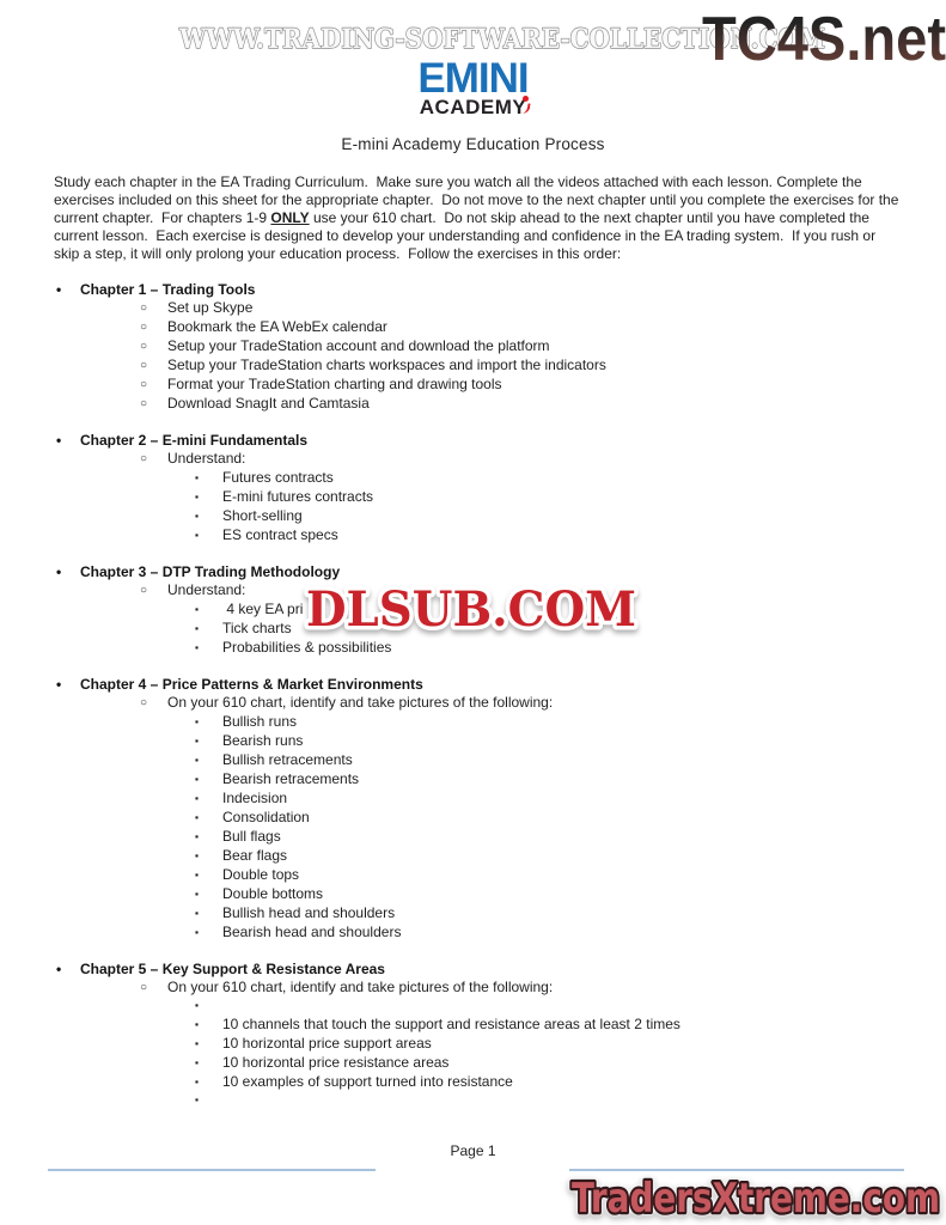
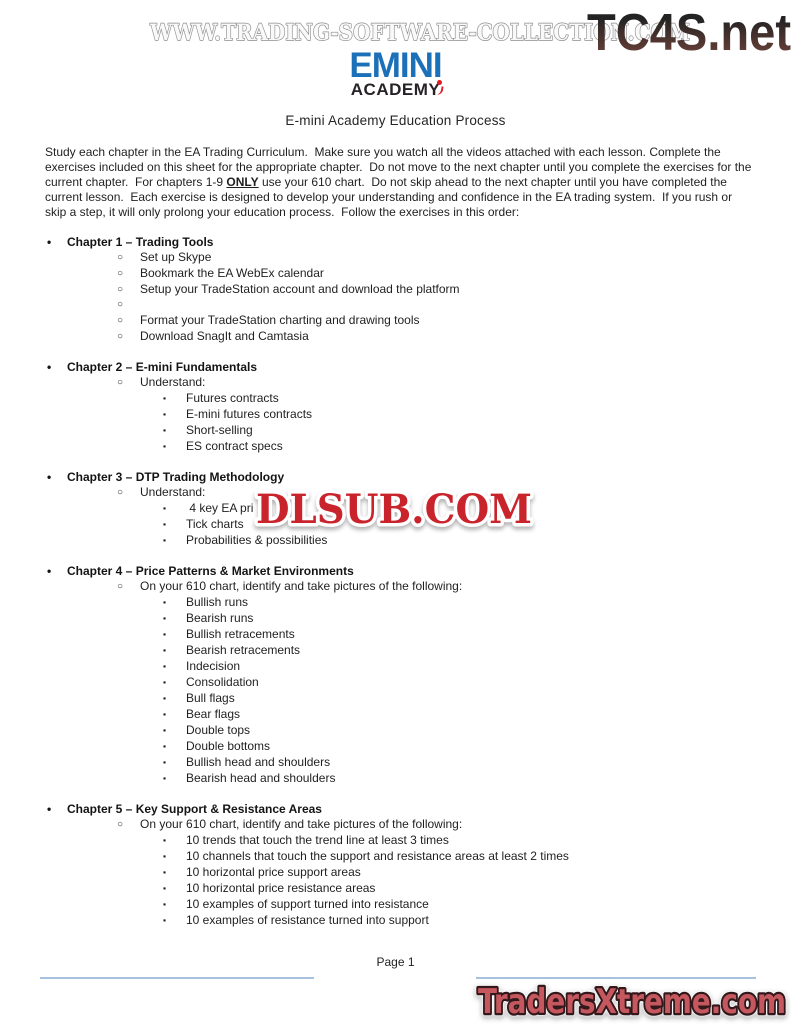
  WWW.TRADING-SOFTWARE-COLLECTION.COM
  TC4S.net
  EMINI
  ACADEMY
  E-mini Academy Education Process
  Study each chapter in the EA Trading Curriculum. Make sure you watch all the videos attached with each lesson. Complete the exercises included on this sheet for the appropriate chapter. Do not move to the next chapter until you complete the exercises for the current chapter. For chapters 1-9 ONLY use your 610 chart. Do not skip ahead to the next chapter until you have completed the current lesson. Each exercise is designed to develop your understanding and confidence in the EA trading system. If you rush or skip a step, it will only prolong your education process. Follow the exercises in this order:
  •
  Chapter 1 – Trading Tools
  ○
  Set up Skype
  ○
  Bookmark the EA WebEx calendar
  ○
  Setup your TradeStation account and download the platform
  ○
- Setup your TradeStation charts workspaces and import the indicators
  ○
  Format your TradeStation charting and drawing tools
  ○
  Download SnagIt and Camtasia
  •
  Chapter 2 – E-mini Fundamentals
  ○
  Understand:
  ▪
  Futures contracts
  ▪
  E-mini futures contracts
  ▪
  Short-selling
  ▪
  ES contract specs
  •
  Chapter 3 – DTP Trading Methodology
  ○
  Understand:
  ▪
  4 key EA pri
  ▪
  Tick charts
  ▪
  Probabilities & possibilities
  •
  Chapter 4 – Price Patterns & Market Environments
  ○
  On your 610 chart, identify and take pictures of the following:
  ▪
  Bullish runs
  ▪
  Bearish runs
  ▪
  Bullish retracements
  ▪
  Bearish retracements
  ▪
  Indecision
  ▪
  Consolidation
  ▪
  Bull flags
  ▪
  Bear flags
  ▪
  Double tops
  ▪
  Double bottoms
  ▪
  Bullish head and shoulders
  ▪
  Bearish head and shoulders
  •
  Chapter 5 – Key Support & Resistance Areas
  ○
  On your 610 chart, identify and take pictures of the following:
  ▪
+ 10 trends that touch the trend line at least 3 times
  ▪
  10 channels that touch the support and resistance areas at least 2 times
  ▪
  10 horizontal price support areas
  ▪
  10 horizontal price resistance areas
  ▪
  10 examples of support turned into resistance
  ▪
+ 10 examples of resistance turned into support
  DLSUB.COM
  Page 1
  TradersXtreme.com
